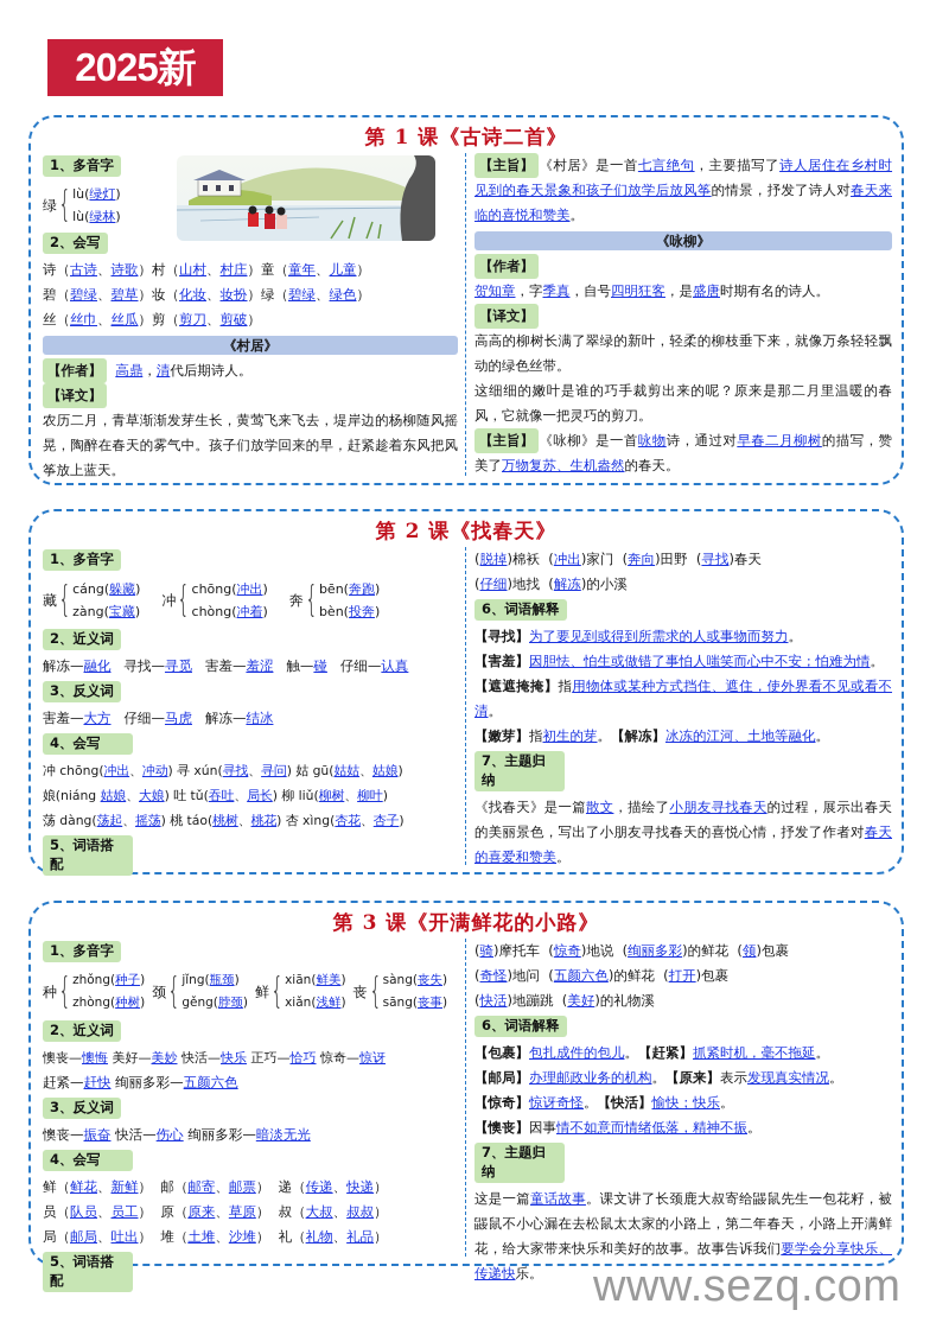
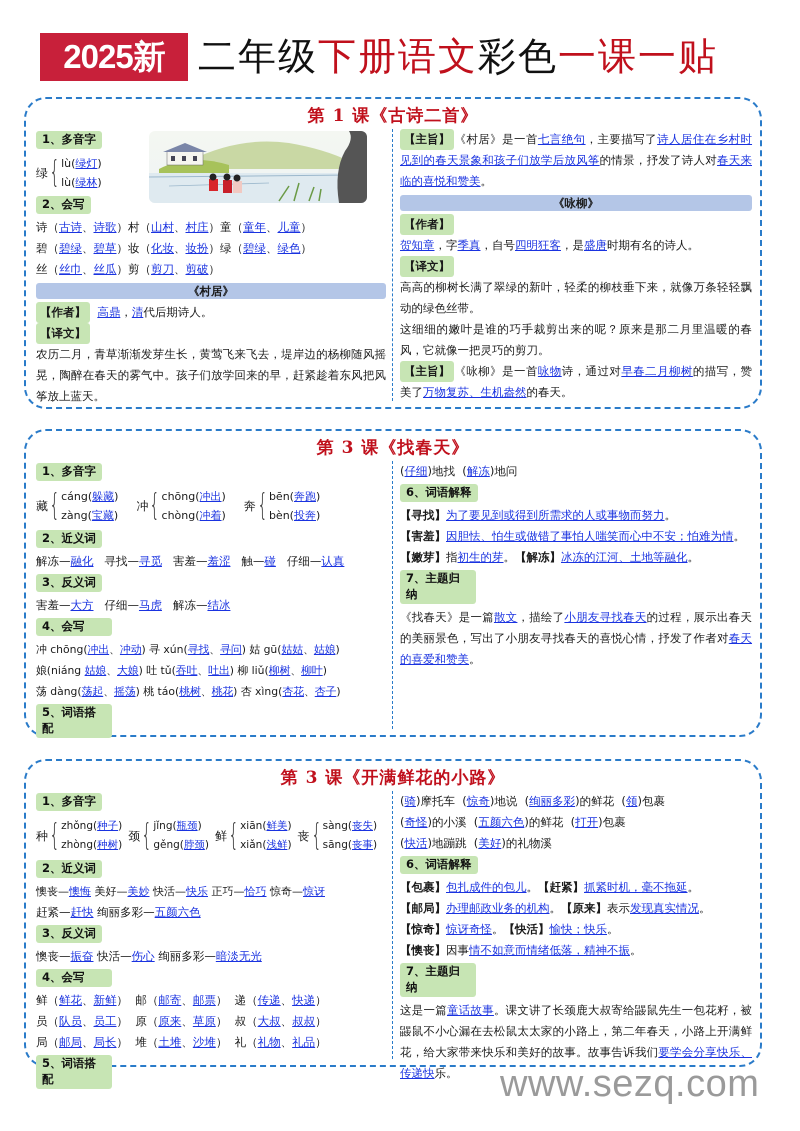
  2025新
+ 二年级下册语文彩色一课一贴
  第 1 课《古诗二首》
  1、多音字
  绿
  {
  lù(绿灯)
  lù(绿林)
  2、会写
  诗（古诗、诗歌）村（山村、村庄）童（童年、儿童）
  碧（碧绿、碧草）妆（化妆、妆扮）绿（碧绿、绿色）
  丝（丝巾、丝瓜）剪（剪刀、剪破）
  《村居》
  【作者】 高鼎，清代后期诗人。
  【译文】
  农历二月，青草渐渐发芽生长，黄莺飞来飞去，堤岸边的杨柳随风摇晃，陶醉在春天的雾气中。孩子们放学回来的早，赶紧趁着东风把风筝放上蓝天。
  【主旨】 《村居》是一首七言绝句，主要描写了诗人居住在乡村时见到的春天景象和孩子们放学后放风筝的情景，抒发了诗人对春天来临的喜悦和赞美。
  《咏柳》
  【作者】
  贺知章，字季真，自号四明狂客，是盛唐时期有名的诗人。
  【译文】
  高高的柳树长满了翠绿的新叶，轻柔的柳枝垂下来，就像万条轻轻飘动的绿色丝带。
  这细细的嫩叶是谁的巧手裁剪出来的呢？原来是那二月里温暖的春风，它就像一把灵巧的剪刀。
  【主旨】 《咏柳》是一首咏物诗，通过对早春二月柳树的描写，赞美了万物复苏、生机盎然的春天。
- 第 2 课《找春天》
+ 第 3 课《找春天》
  1、多音字
  藏
  {
  cáng(躲藏)
  zàng(宝藏)
  冲
  {
  chōng(冲出)
  chòng(冲着)
  奔
  {
  bēn(奔跑)
  bèn(投奔)
  2、近义词
  解冻—融化 寻找—寻觅 害羞—羞涩 触—碰 仔细—认真
  3、反义词
  害羞—大方 仔细—马虎 解冻—结冰
  4、会写
  冲 chōng(冲出、冲动) 寻 xún(寻找、寻问) 姑 gū(姑姑、姑娘)
- 娘(niáng 姑娘、大娘) 吐 tǔ(吞吐、局长) 柳 liǔ(柳树、柳叶)
+ 娘(niáng 姑娘、大娘) 吐 tǔ(吞吐、吐出) 柳 liǔ(柳树、柳叶)
  荡 dàng(荡起、摇荡) 桃 táo(桃树、桃花) 杏 xìng(杏花、杏子)
  5、词语搭配
- (脱掉)棉袄 (冲出)家门 (奔向)田野 (寻找)春天
- (仔细)地找 (解冻)的小溪
+ (仔细)地找 (解冻)地问
  6、词语解释
  【寻找】为了要见到或得到所需求的人或事物而努力。
  【害羞】因胆怯、怕生或做错了事怕人嗤笑而心中不安；怕难为情。
- 【遮遮掩掩】指用物体或某种方式挡住、遮住，使外界看不见或看不清。
  【嫩芽】指初生的芽。【解冻】冰冻的江河、土地等融化。
  7、主题归纳
  《找春天》是一篇散文，描绘了小朋友寻找春天的过程，展示出春天的美丽景色，写出了小朋友寻找春天的喜悦心情，抒发了作者对春天的喜爱和赞美。
  第 3 课《开满鲜花的小路》
  1、多音字
  种
  {
  zhǒng(种子)
  zhòng(种树)
  颈
  {
  jǐng(瓶颈)
  gěng(脖颈)
  鲜
  {
  xiān(鲜美)
  xiǎn(浅鲜)
  丧
  {
  sàng(丧失)
  sāng(丧事)
  2、近义词
  懊丧—懊悔 美好—美妙 快活—快乐 正巧—恰巧 惊奇—惊讶
  赶紧—赶快 绚丽多彩—五颜六色
  3、反义词
  懊丧—振奋 快活—伤心 绚丽多彩—暗淡无光
  4、会写
  鲜（鲜花、新鲜） 邮（邮寄、邮票） 递（传递、快递）
  员（队员、员工） 原（原来、草原） 叔（大叔、叔叔）
- 局（邮局、吐出） 堆（土堆、沙堆） 礼（礼物、礼品）
+ 局（邮局、局长） 堆（土堆、沙堆） 礼（礼物、礼品）
  5、词语搭配
  (骑)摩托车 (惊奇)地说 (绚丽多彩)的鲜花 (领)包裹
- (奇怪)地问 (五颜六色)的鲜花 (打开)包裹
+ (奇怪)的小溪 (五颜六色)的鲜花 (打开)包裹
  (快活)地蹦跳 (美好)的礼物溪
  6、词语解释
  【包裹】包扎成件的包儿。【赶紧】抓紧时机，毫不拖延。
  【邮局】办理邮政业务的机构。【原来】表示发现真实情况。
  【惊奇】惊讶奇怪。【快活】愉快；快乐。
  【懊丧】因事情不如意而情绪低落，精神不振。
  7、主题归纳
  这是一篇童话故事。课文讲了长颈鹿大叔寄给鼹鼠先生一包花籽，被鼹鼠不小心漏在去松鼠太太家的小路上，第二年春天，小路上开满鲜花，给大家带来快乐和美好的故事。故事告诉我们要学会分享快乐、传递快乐。
  www.sezq.com
